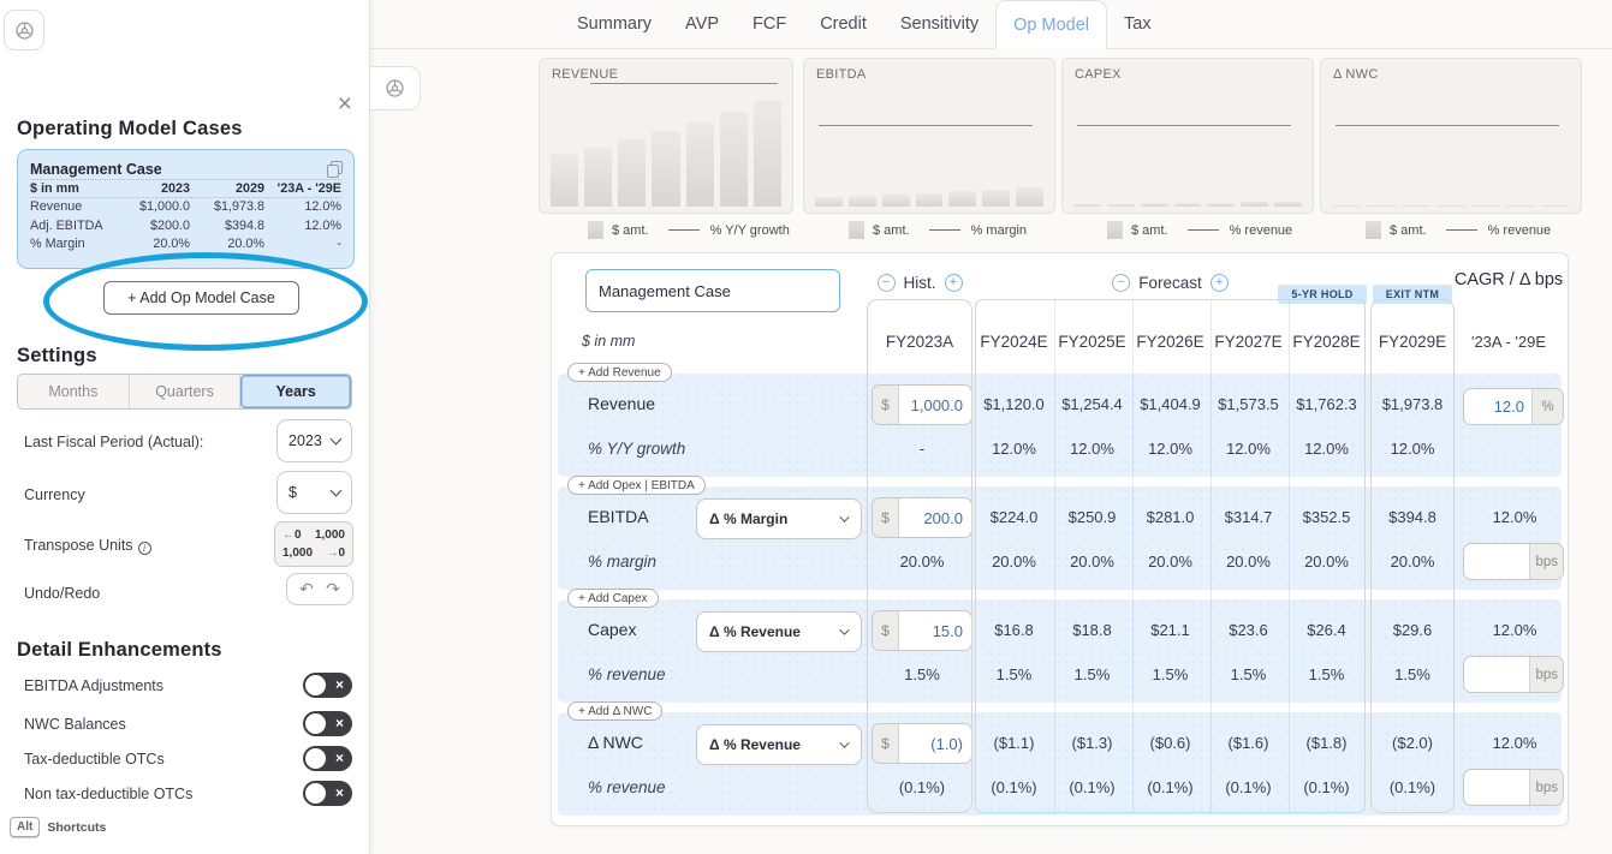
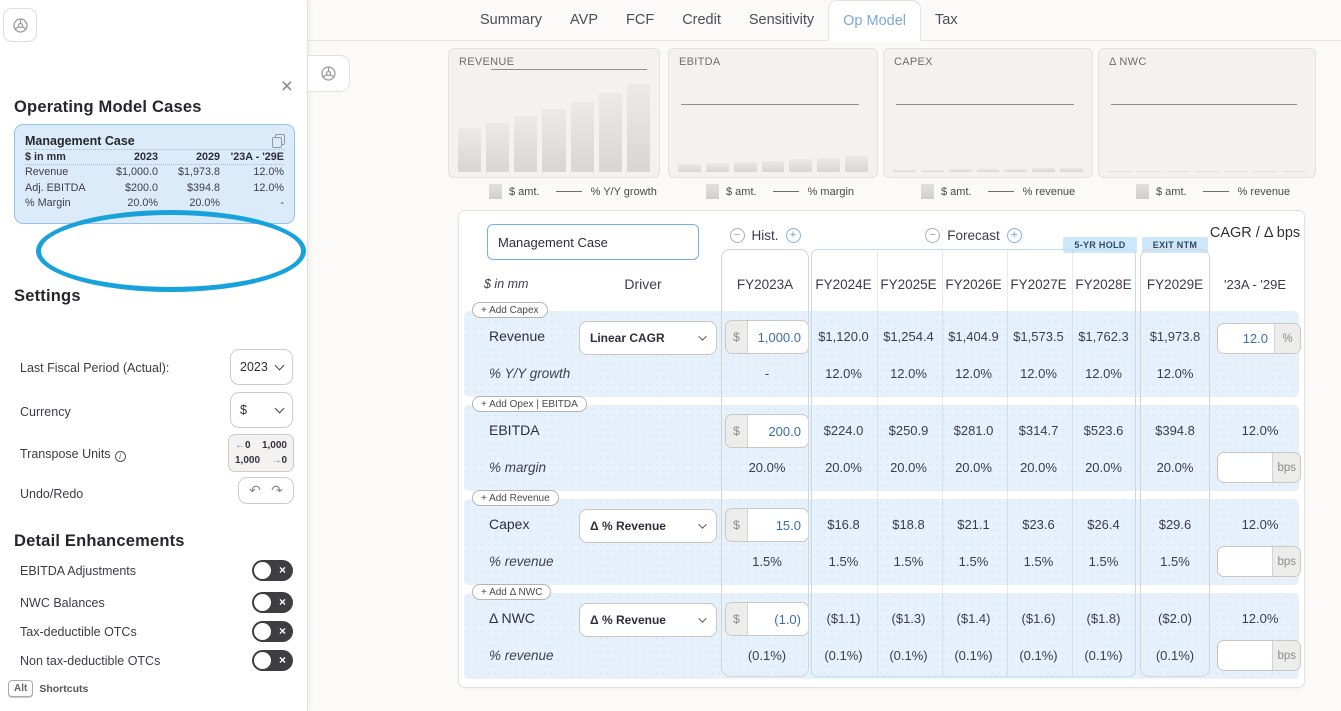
  Summary
  AVP
  FCF
  Credit
  Sensitivity
  Op Model
  Tax
  REVENUE
  EBITDA
  CAPEX
  Δ NWC
  $ amt.
  % Y/Y growth
  $ amt.
  % margin
  $ amt.
  % revenue
  $ amt.
  % revenue
  Management Case
  −
  Hist.
  +
  −
  Forecast
  +
  5-YR HOLD
  EXIT NTM
  CAGR / Δ bps
  $ in mm
+ Driver
  FY2023A
  FY2024E
  FY2025E
  FY2026E
  FY2027E
  FY2028E
  FY2029E
  '23A - '29E
- + Add Revenue
+ + Add Capex
  Revenue
+ Linear CAGR
  $
  1,000.0
  $1,120.0
  $1,254.4
  $1,404.9
  $1,573.5
  $1,762.3
  $1,973.8
  12.0
  %
  % Y/Y growth
  -
  12.0%
  12.0%
  12.0%
  12.0%
  12.0%
  12.0%
  + Add Opex | EBITDA
  EBITDA
- Δ % Margin
  $
  200.0
  $224.0
  $250.9
  $281.0
  $314.7
- $352.5
+ $523.6
  $394.8
  12.0%
  % margin
  20.0%
  20.0%
  20.0%
  20.0%
  20.0%
  20.0%
  20.0%
  bps
- + Add Capex
+ + Add Revenue
  Capex
  Δ % Revenue
  $
  15.0
  $16.8
  $18.8
  $21.1
  $23.6
  $26.4
  $29.6
  12.0%
  % revenue
  1.5%
  1.5%
  1.5%
  1.5%
  1.5%
  1.5%
  1.5%
  bps
  + Add Δ NWC
  Δ NWC
  Δ % Revenue
  $
  (1.0)
  ($1.1)
  ($1.3)
- ($0.6)
+ ($1.4)
  ($1.6)
  ($1.8)
  ($2.0)
  12.0%
  % revenue
  (0.1%)
  (0.1%)
  (0.1%)
  (0.1%)
  (0.1%)
  (0.1%)
  (0.1%)
  bps
  ×
  Operating Model Cases
  Management Case
  $ in mm
  2023
  2029
  '23A - '29E
  Revenue
  $1,000.0
  $1,973.8
  12.0%
  Adj. EBITDA
  $200.0
  $394.8
  12.0%
  % Margin
  20.0%
  20.0%
  -
- + Add Op Model Case
  Settings
- Months
- Quarters
- Years
  Last Fiscal Period (Actual):
  2023
  Currency
  $
  Transpose Units i
  ←0
  1,000
  1,000
  →0
  Undo/Redo
  ↶
  ↷
  Detail Enhancements
  EBITDA Adjustments
  ×
  NWC Balances
  ×
  Tax-deductible OTCs
  ×
  Non tax-deductible OTCs
  ×
  Alt
  Shortcuts
